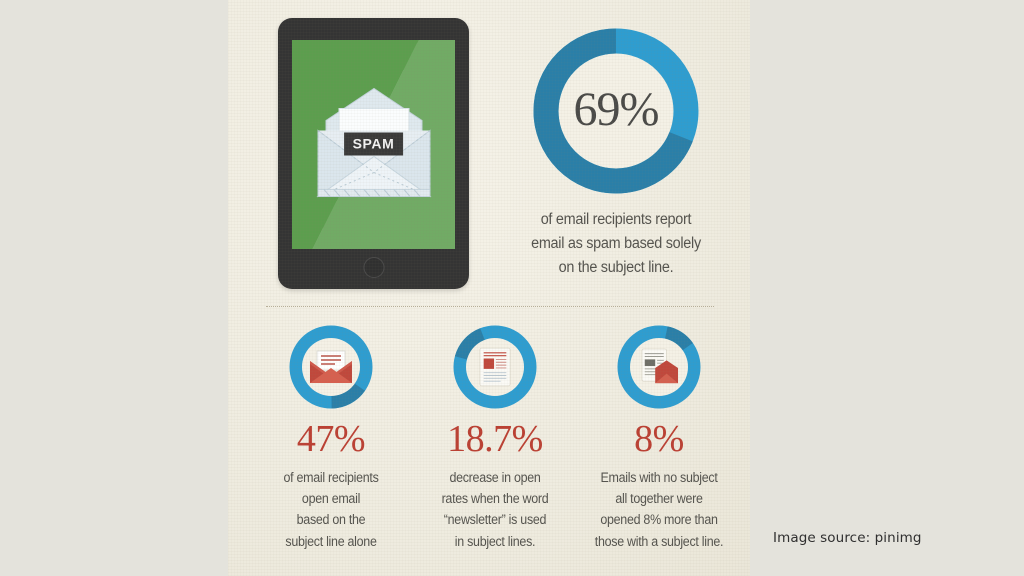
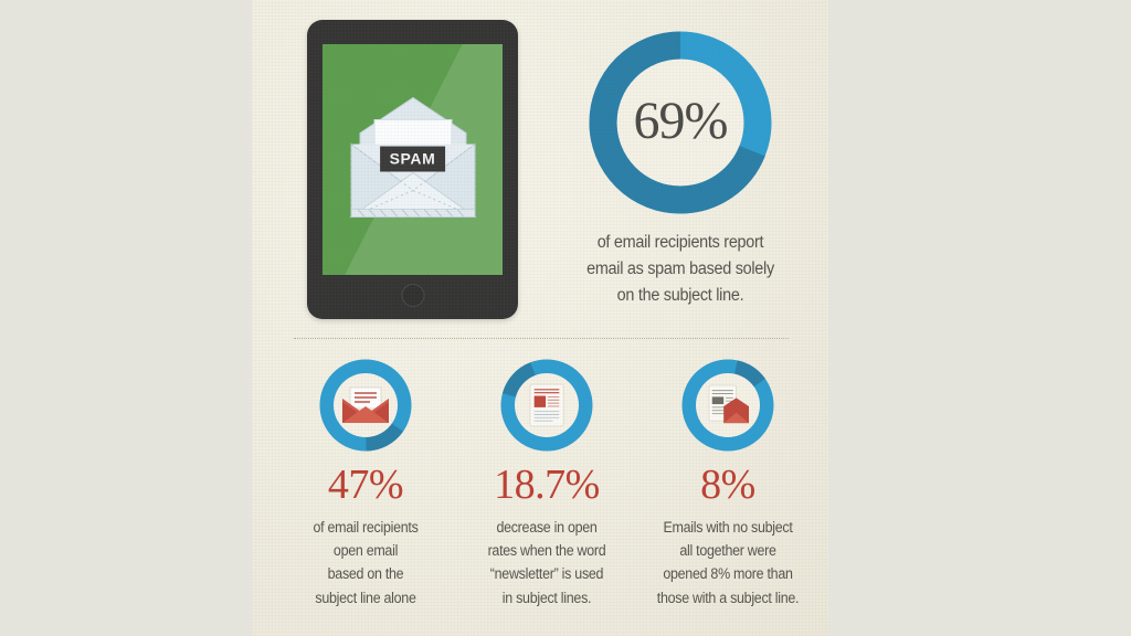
- Image source: pinimg
